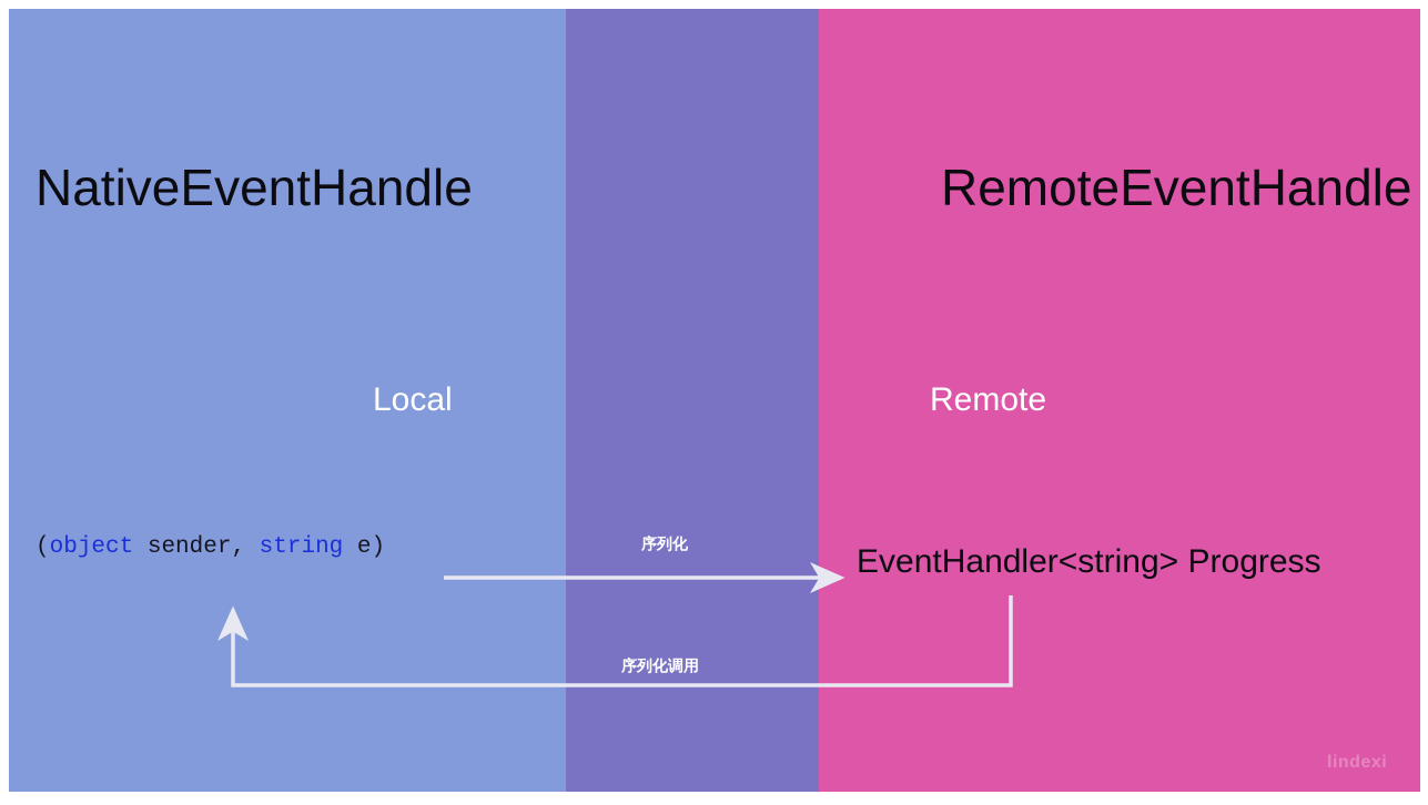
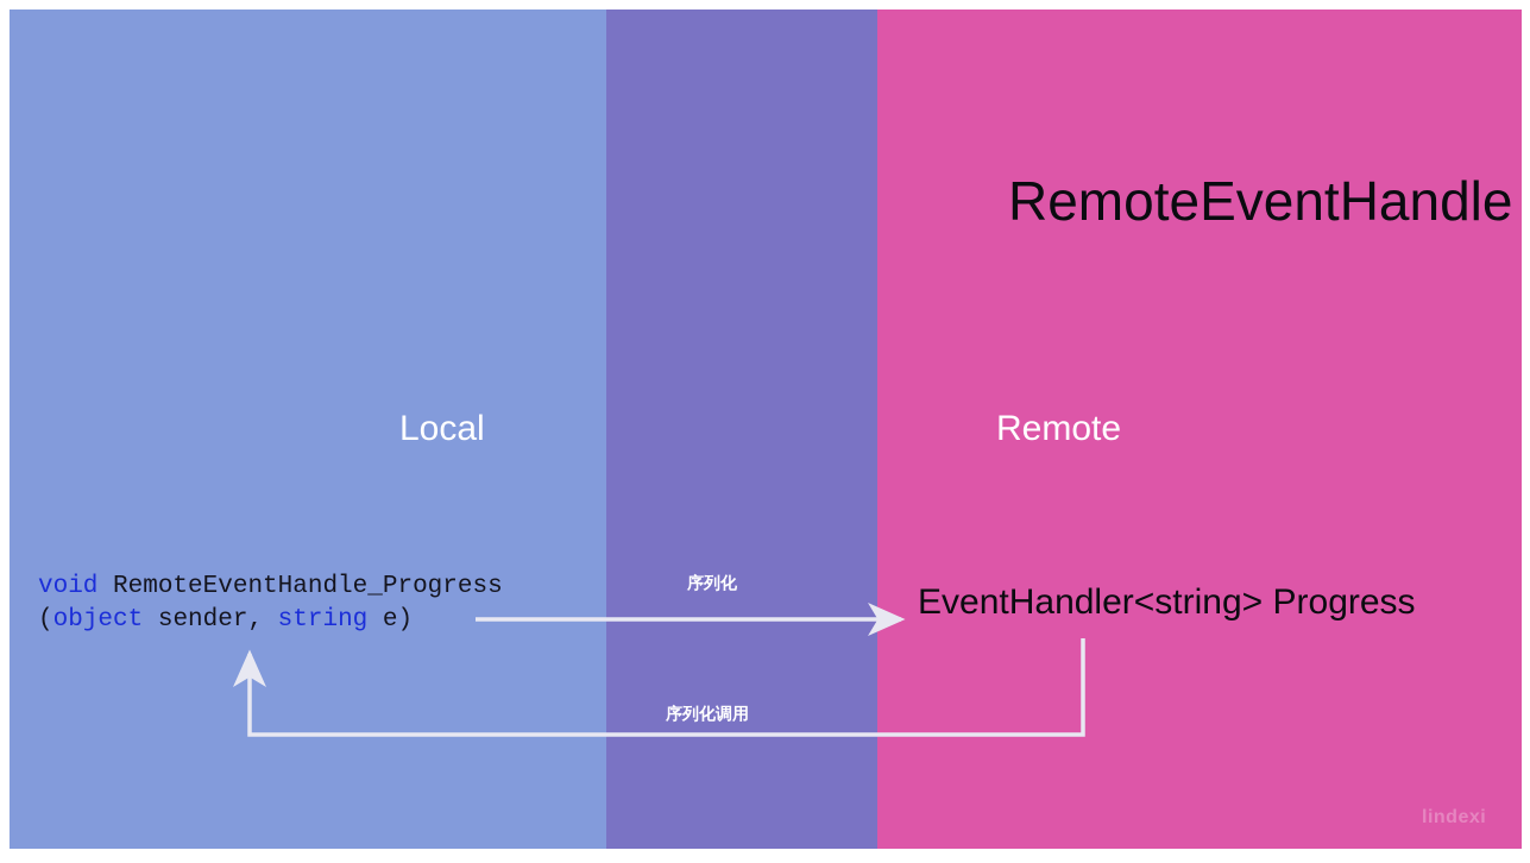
- NativeEventHandle
  RemoteEventHandle
  Local
  Remote
+ void RemoteEventHandle_Progress
  (object sender, string e)
  EventHandler<string> Progress
  序列化
  序列化调用
  lindexi
